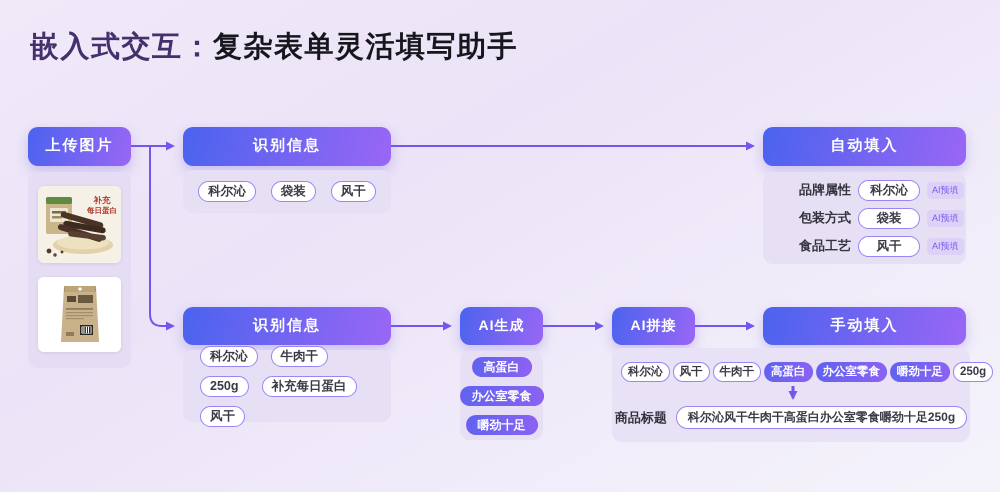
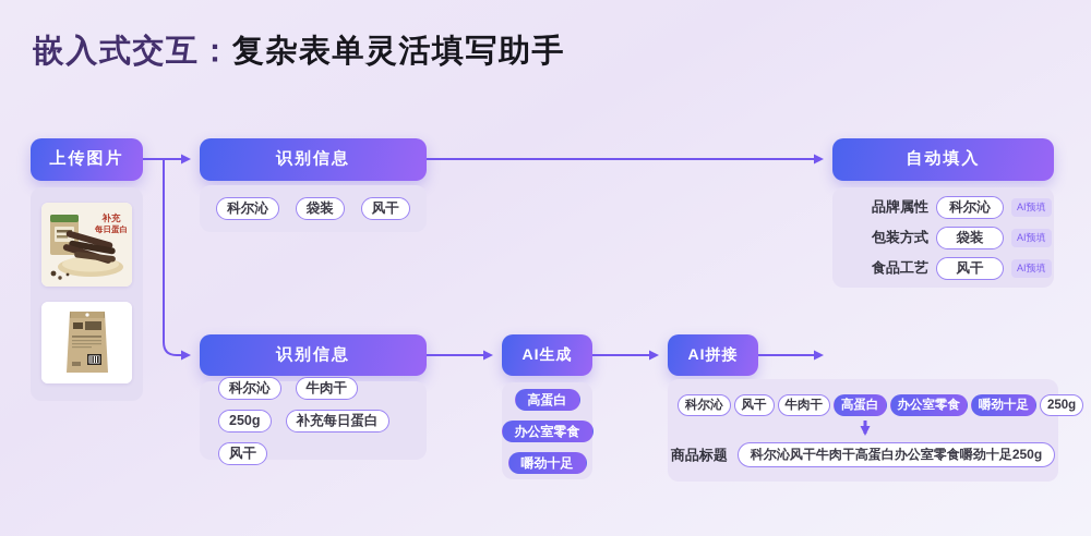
  嵌入式交互：复杂表单灵活填写助手
  上传图片
  识别信息
  自动填入
  识别信息
  AI生成
  AI拼接
- 手动填入
  补充
  每日蛋白
  科尔沁
  袋装
  风干
  品牌属性
  科尔沁
  AI预填
  包装方式
  袋装
  AI预填
  食品工艺
  风干
  AI预填
  科尔沁
  牛肉干
  250g
  补充每日蛋白
  风干
  高蛋白
  办公室零食
  嚼劲十足
  科尔沁
  风干
  牛肉干
  高蛋白
  办公室零食
  嚼劲十足
  250g
  商品标题
  科尔沁风干牛肉干高蛋白办公室零食嚼劲十足250g
